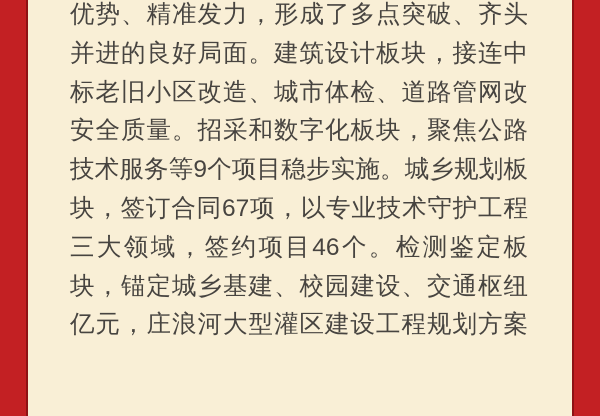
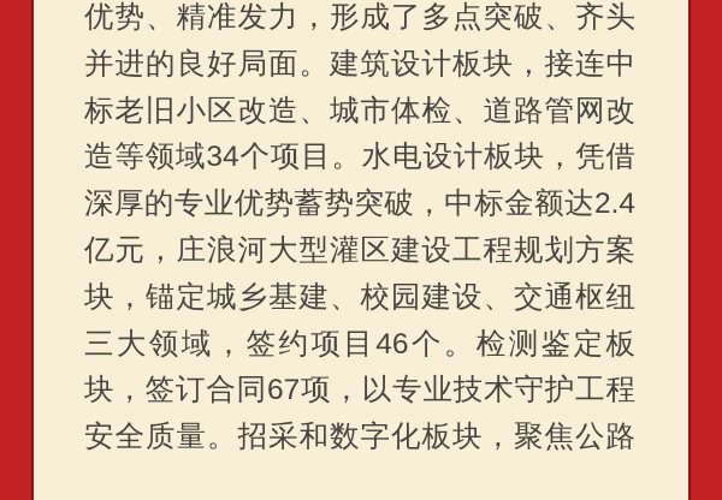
  优势、精准发力，形成了多点突破、齐头
  并进的良好局面。建筑设计板块，接连中
  标老旧小区改造、城市体检、道路管网改
+ 造等领域34个项目。水电设计板块，凭借
+ 深厚的专业优势蓄势突破，中标金额达2.4
- 安全质量。招采和数字化板块，聚焦公路
+ 亿元，庄浪河大型灌区建设工程规划方案
- 技术服务等9个项目稳步实施。城乡规划板
- 块，签订合同67项，以专业技术守护工程
+ 块，锚定城乡基建、校园建设、交通枢纽
  三大领域，签约项目46个。检测鉴定板
- 块，锚定城乡基建、校园建设、交通枢纽
+ 块，签订合同67项，以专业技术守护工程
- 亿元，庄浪河大型灌区建设工程规划方案
+ 安全质量。招采和数字化板块，聚焦公路
